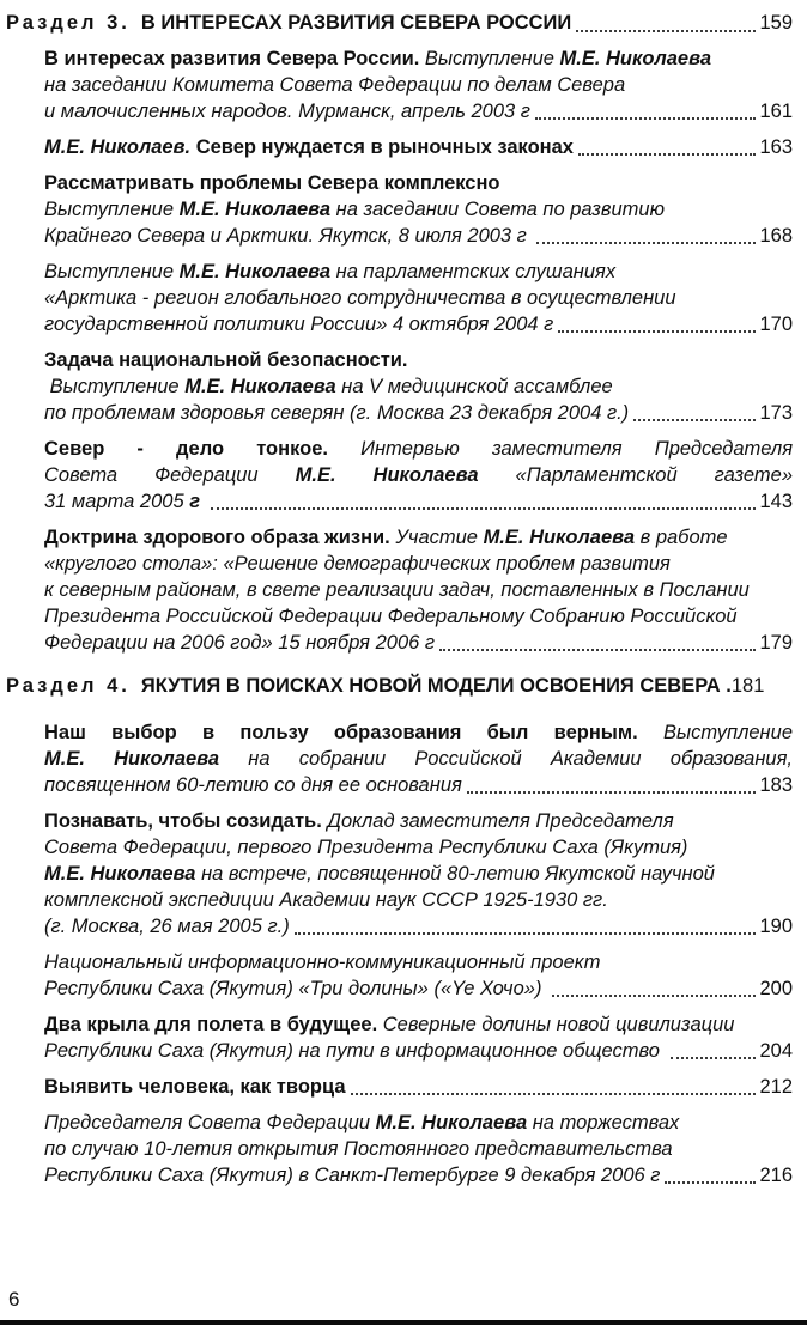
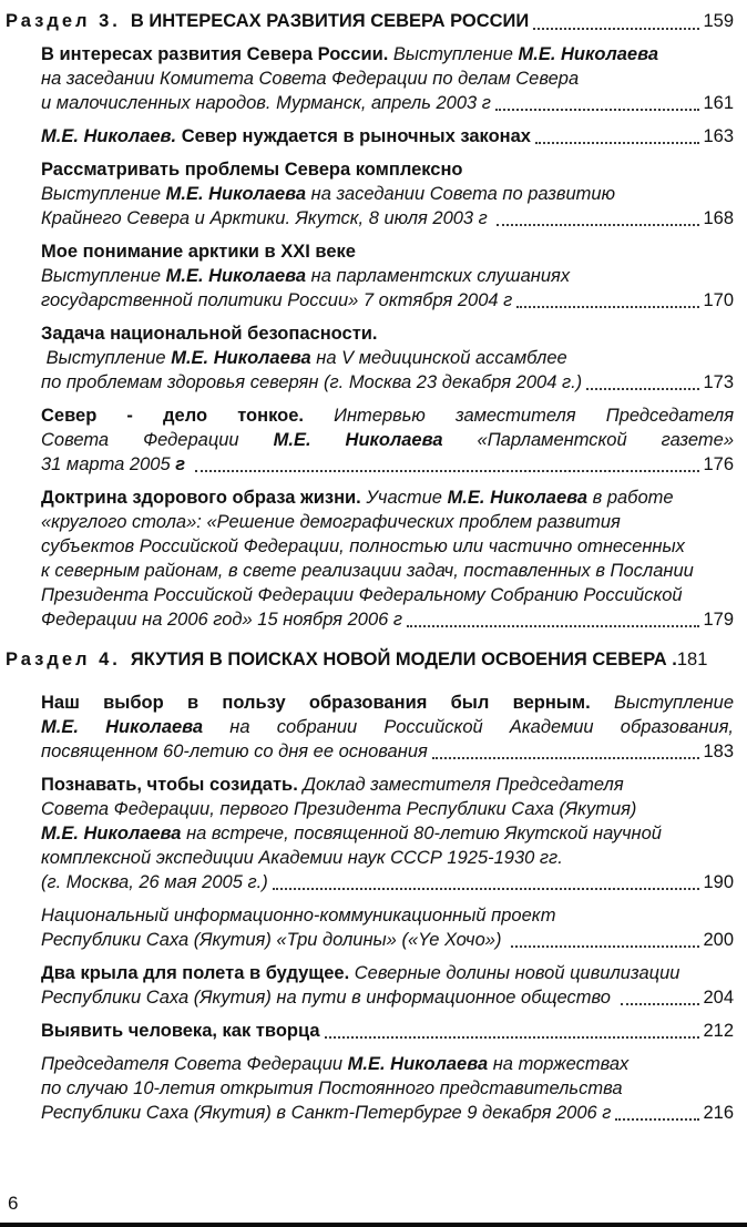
  Раздел 3.
  В ИНТЕРЕСАХ РАЗВИТИЯ СЕВЕРА РОССИИ
  159
  В интересах развития Севера России. Выступление М.Е. Николаева
  на заседании Комитета Совета Федерации по делам Севера
  и малочисленных народов. Мурманск, апрель 2003 г
  161
  М.Е. Николаев. Север нуждается в рыночных законах
  163
  Рассматривать проблемы Севера комплексно
  Выступление М.Е. Николаева на заседании Совета по развитию
  Крайнего Севера и Арктики. Якутск, 8 июля 2003 г
  168
+ Мое понимание арктики в XXI веке
  Выступление М.Е. Николаева на парламентских слушаниях
- «Арктика - регион глобального сотрудничества в осуществлении
- государственной политики России» 4 октября 2004 г
+ государственной политики России» 7 октября 2004 г
  170
  Задача национальной безопасности.
  Выступление М.Е. Николаева на V медицинской ассамблее
  по проблемам здоровья северян (г. Москва 23 декабря 2004 г.)
  173
  Север - дело тонкое. Интервью заместителя Председателя
  Совета Федерации М.Е. Николаева «Парламентской газете»
  31 марта 2005 г
- 143
+ 176
  Доктрина здорового образа жизни. Участие М.Е. Николаева в работе
  «круглого стола»: «Решение демографических проблем развития
+ субъектов Российской Федерации, полностью или частично отнесенных
  к северным районам, в свете реализации задач, поставленных в Послании
  Президента Российской Федерации Федеральному Собранию Российской
  Федерации на 2006 год» 15 ноября 2006 г
  179
  Раздел 4.
  ЯКУТИЯ В ПОИСКАХ НОВОЙ МОДЕЛИ ОСВОЕНИЯ СЕВЕРА
  .
  181
  Наш выбор в пользу образования был верным. Выступление
  М.Е. Николаева на собрании Российской Академии образования,
  посвященном 60-летию со дня ее основания
  183
  Познавать, чтобы созидать. Доклад заместителя Председателя
  Совета Федерации, первого Президента Республики Саха (Якутия)
  М.Е. Николаева на встрече, посвященной 80-летию Якутской научной
  комплексной экспедиции Академии наук СССР 1925-1930 гг.
  (г. Москва, 26 мая 2005 г.)
  190
  Национальный информационно-коммуникационный проект
  Республики Саха (Якутия) «Три долины» («Ye Хочо»)
  200
  Два крыла для полета в будущее. Северные долины новой цивилизации
  Республики Саха (Якутия) на пути в информационное общество
  204
  Выявить человека, как творца
  212
  Председателя Совета Федерации М.Е. Николаева на торжествах
  по случаю 10-летия открытия Постоянного представительства
  Республики Саха (Якутия) в Санкт-Петербурге 9 декабря 2006 г
  216
  6
